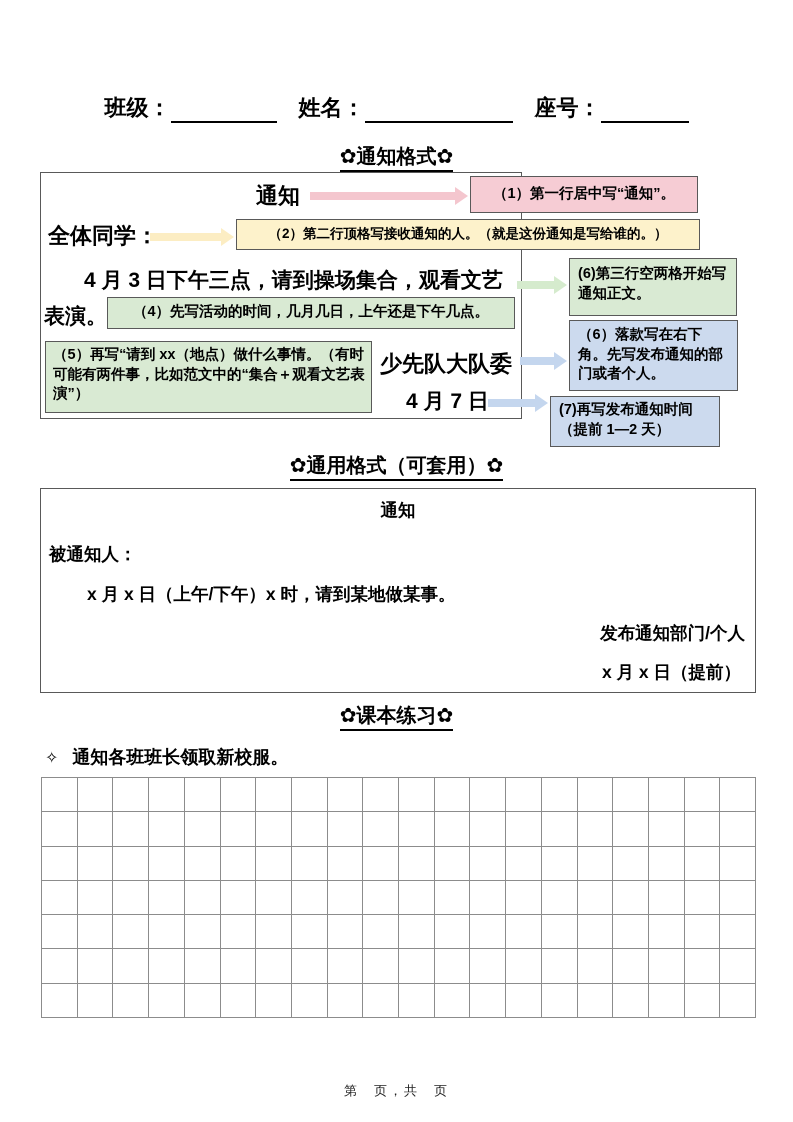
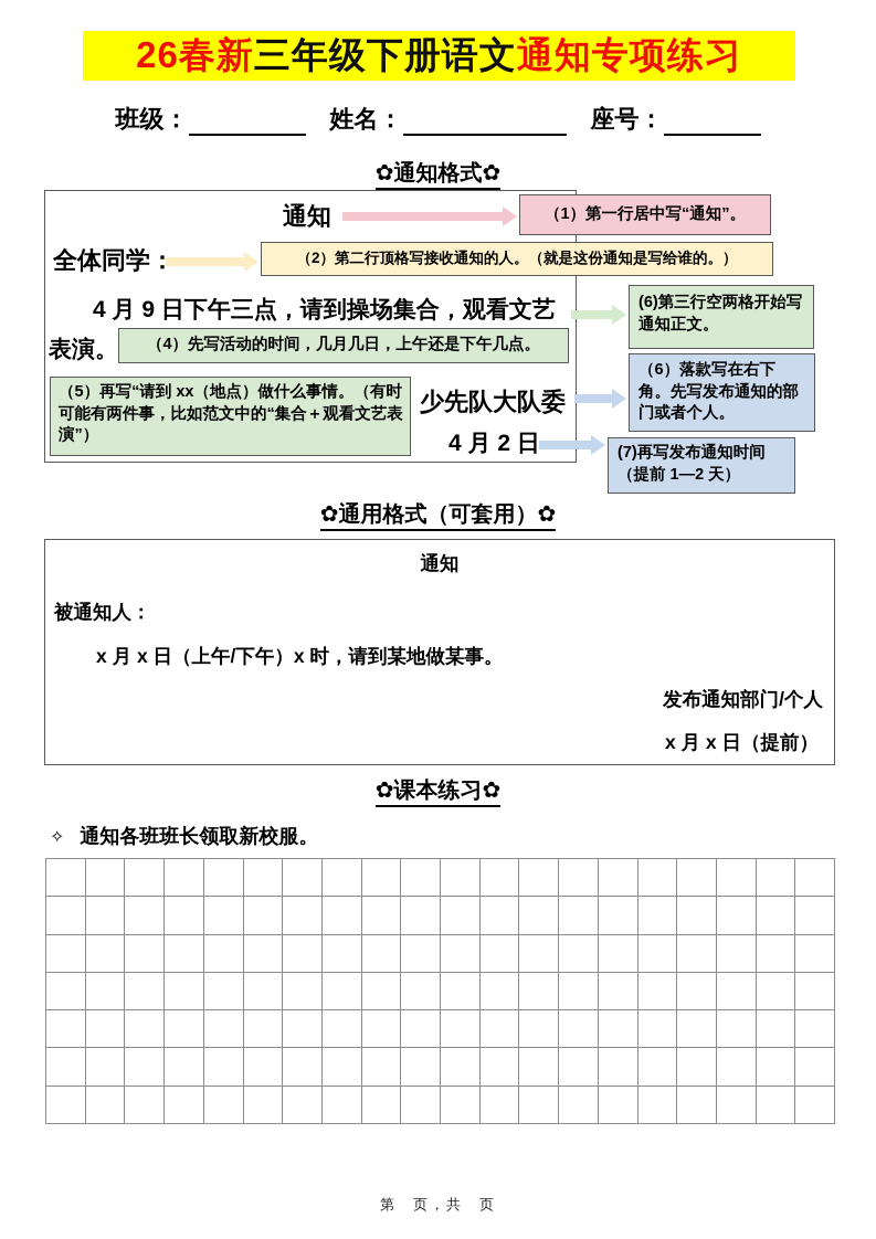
+ 26春新
+ 三年级下册语文
+ 通知专项练习
  班级：
  姓名：
  座号：
  ✿通知格式✿
  通知
  全体同学：
- 4 月 3 日下午三点，请到操场集合，观看文艺
+ 4 月 9 日下午三点，请到操场集合，观看文艺
  表演。
  少先队大队委
- 4 月 7 日
+ 4 月 2 日
  （1）第一行居中写“通知”。
  （2）第二行顶格写接收通知的人。（就是这份通知是写给谁的。）
  (6)第三行空两格开始写通知正文。
  （4）先写活动的时间，几月几日，上午还是下午几点。
  （5）再写“请到 xx（地点）做什么事情。（有时可能有两件事，比如范文中的“集合＋观看文艺表演”）
  （6）落款写在右下角。先写发布通知的部门或者个人。
  (7)再写发布通知时间（提前 1—2 天）
  ✿通用格式（可套用）✿
  通知
  被通知人：
  x 月 x 日（上午/下午）x 时，请到某地做某事。
  发布通知部门/个人
  x 月 x 日（提前）
  ✿课本练习✿
  ✧
  通知各班班长领取新校服。
  第 页，共 页
